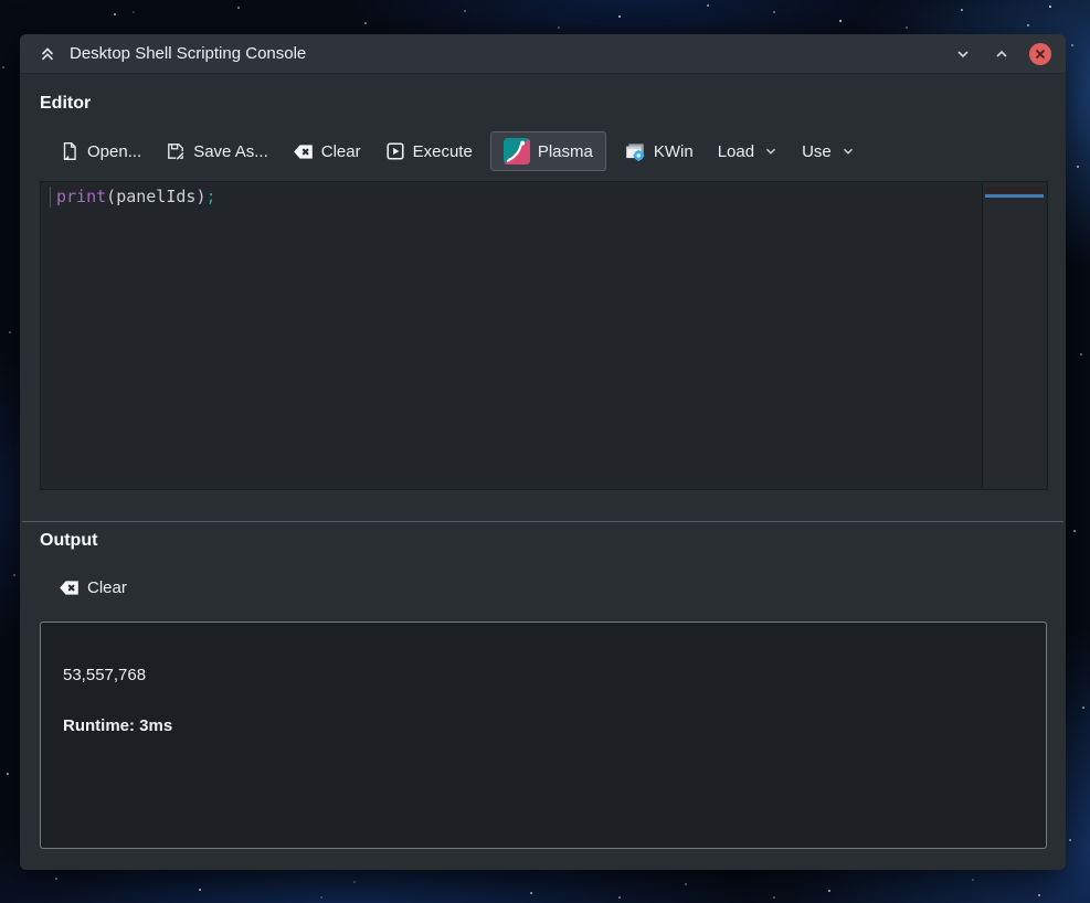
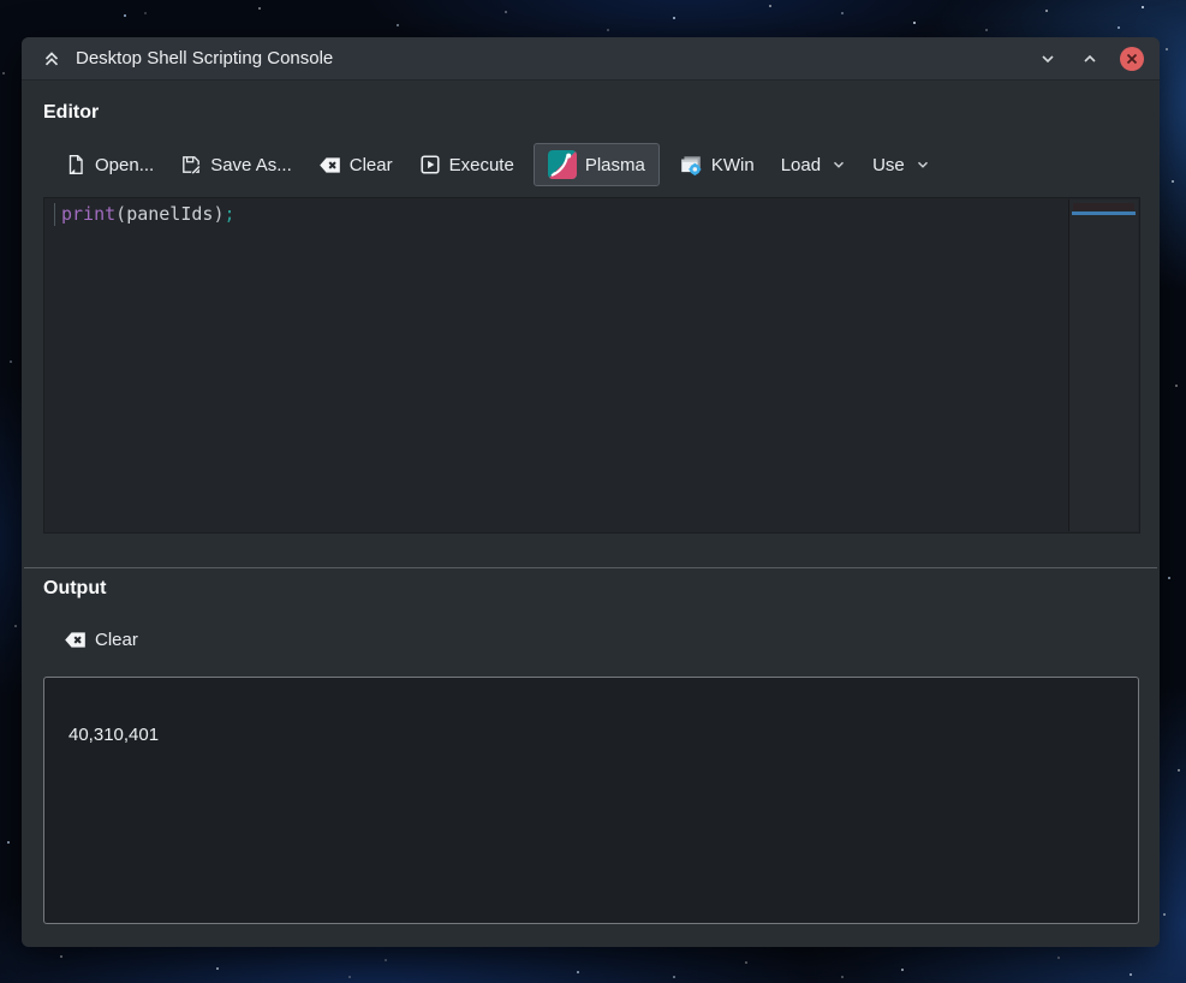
  Desktop Shell Scripting Console
  Editor
  Open...
  Save As...
  Clear
  Execute
  Plasma
  KWin
  Load
  Use
  print
  (
  panelIds
  )
  ;
  Output
  Clear
- 53,557,768
+ 40,310,401
- Runtime: 3ms
